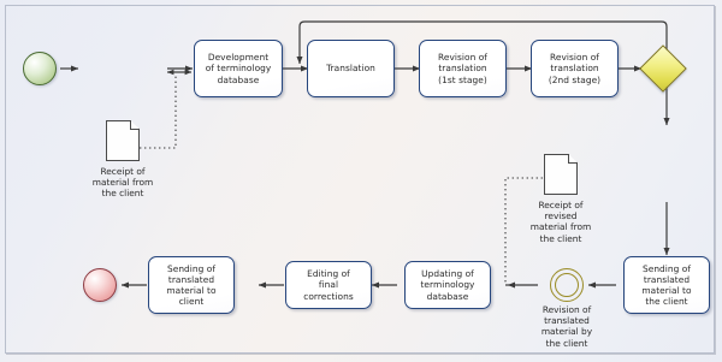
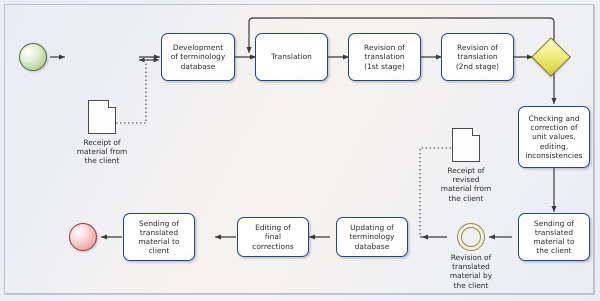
  Development
  of terminology
  database
  Translation
  Revision of
  translation
  (1st stage)
  Revision of
  translation
  (2nd stage)
+ Checking and
+ correction of
+ unit values,
+ editing,
+ inconsistencies
  Sending of
  translated
  material to
  the client
  Updating of
  terminology
  database
  Editing of
  final
  corrections
  Sending of
  translated
  material to
  client
  Receipt of
  material from
  the client
  Receipt of
  revised
  material from
  the client
  Revision of
  translated
  material by
  the client
